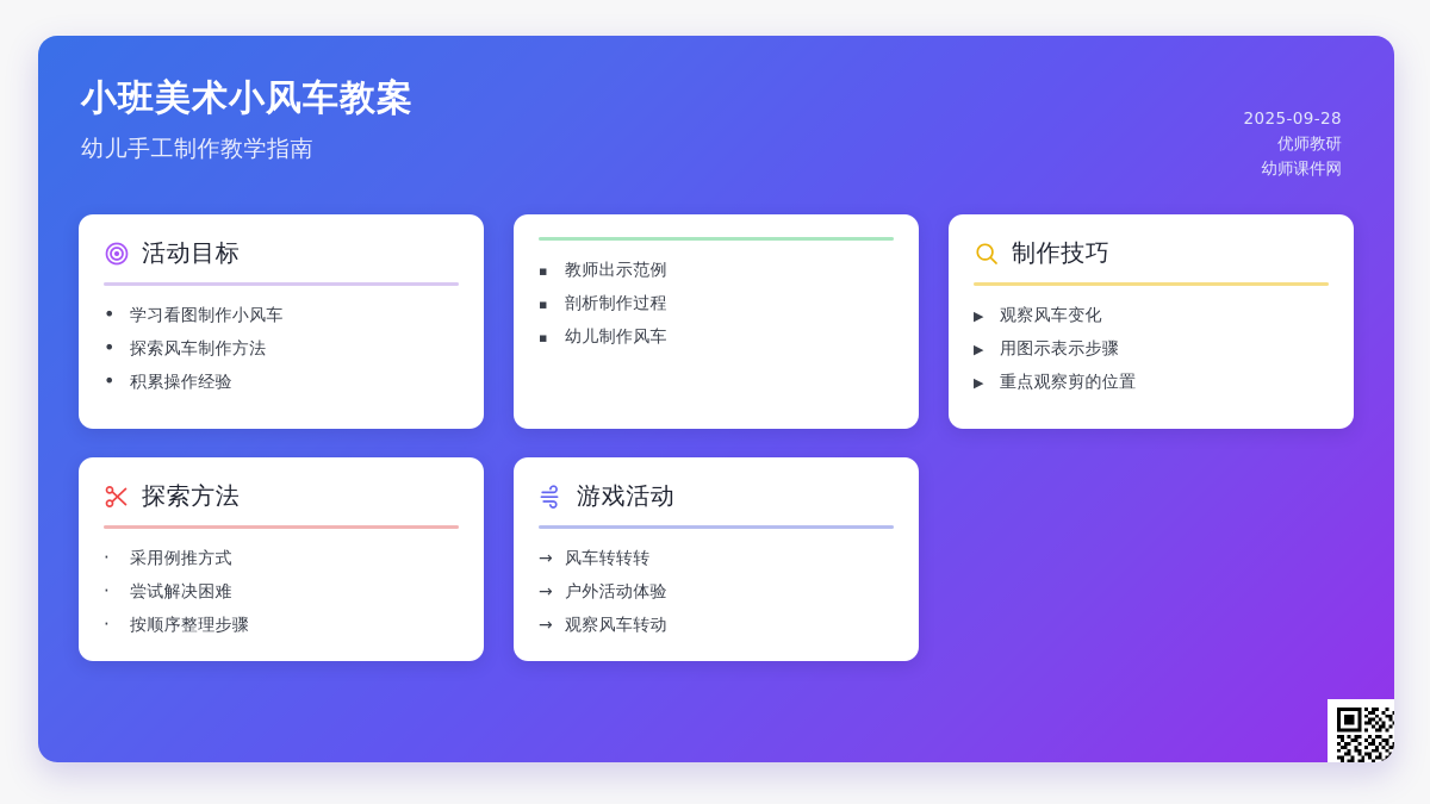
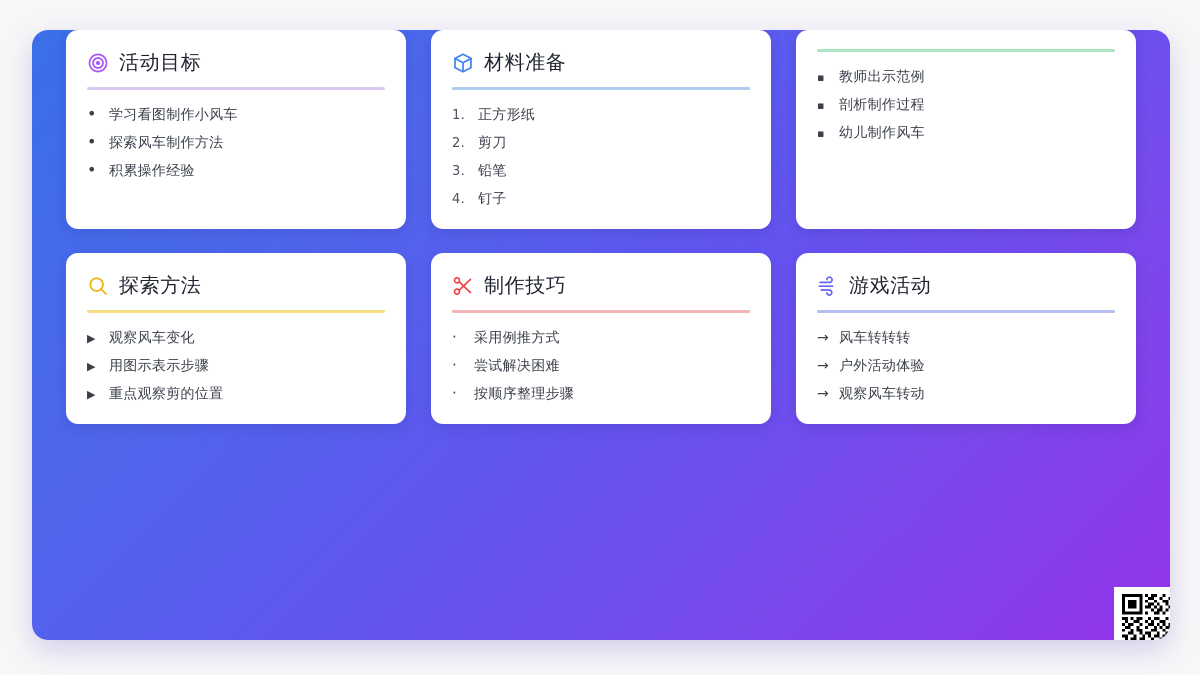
- 小班美术小风车教案
- 幼儿手工制作教学指南
- 2025-09-28
- 优师教研
- 幼师课件网
  活动目标
  •
  学习看图制作小风车
  •
  探索风车制作方法
  •
  积累操作经验
+ 材料准备
+ 1.
+ 正方形纸
+ 2.
+ 剪刀
+ 3.
+ 铅笔
+ 4.
+ 钉子
  ▪
  教师出示范例
  ▪
  剖析制作过程
  ▪
  幼儿制作风车
- 制作技巧
+ 探索方法
  ▶
  观察风车变化
  ▶
  用图示表示步骤
  ▶
  重点观察剪的位置
- 探索方法
+ 制作技巧
  ·
  采用例推方式
  ·
  尝试解决困难
  ·
  按顺序整理步骤
  游戏活动
  →
  风车转转转
  →
  户外活动体验
  →
  观察风车转动
